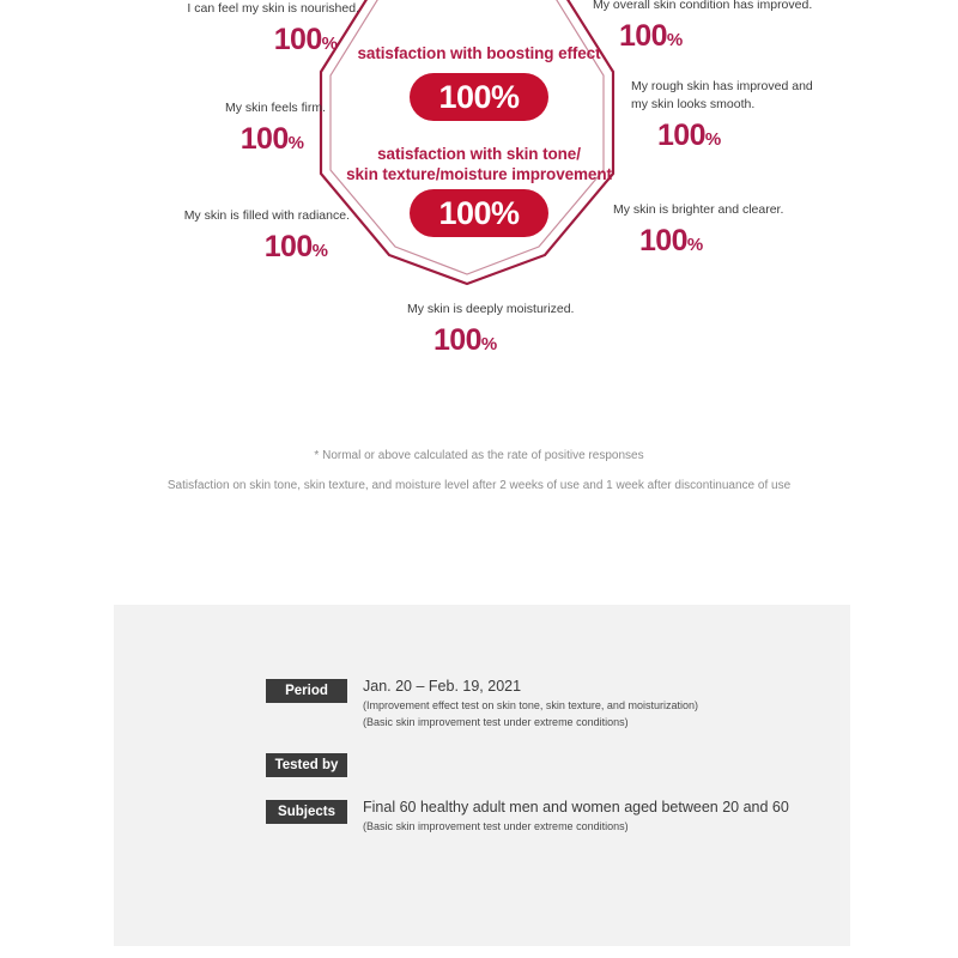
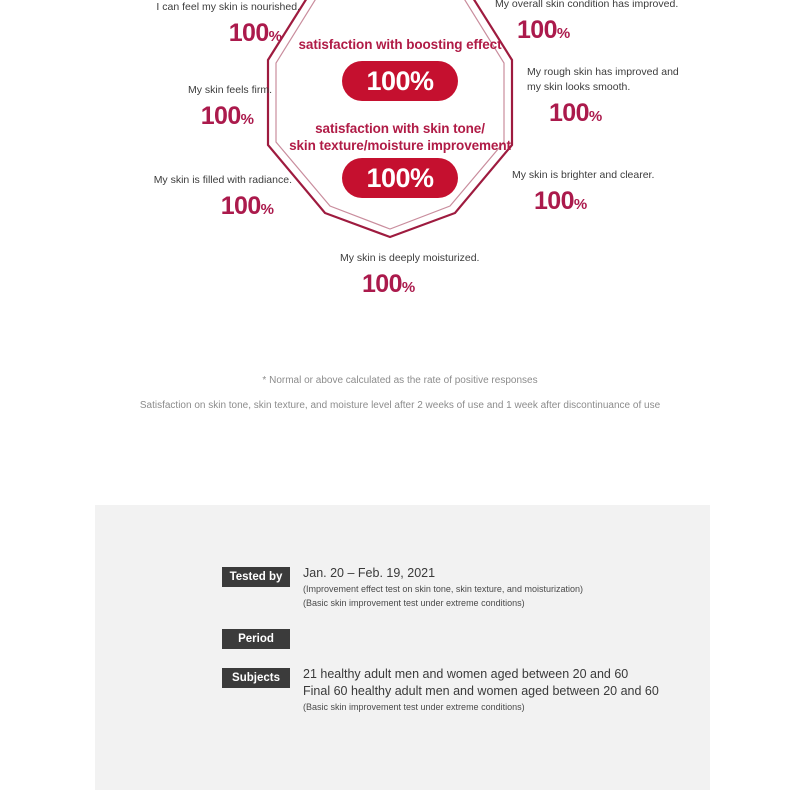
  satisfaction with boosting effect
  100%
  satisfaction with skin tone/
  skin texture/moisture improvement
  100%
  I can feel my skin is nourished.
  100%
  My overall skin condition has improved.
  100%
  My skin feels firm.
  100%
  My rough skin has improved and
  my skin looks smooth.
  100%
  My skin is filled with radiance.
  100%
  My skin is brighter and clearer.
  100%
  My skin is deeply moisturized.
  100%
  * Normal or above calculated as the rate of positive responses
  Satisfaction on skin tone, skin texture, and moisture level after 2 weeks of use and 1 week after discontinuance of use
- Period
+ Tested by
  Jan. 20 – Feb. 19, 2021
  (Improvement effect test on skin tone, skin texture, and moisturization)
  (Basic skin improvement test under extreme conditions)
- Tested by
+ Period
  Subjects
+ 21 healthy adult men and women aged between 20 and 60
  Final 60 healthy adult men and women aged between 20 and 60
  (Basic skin improvement test under extreme conditions)
